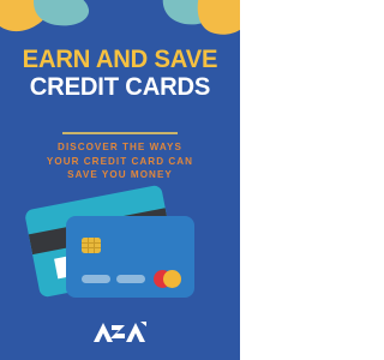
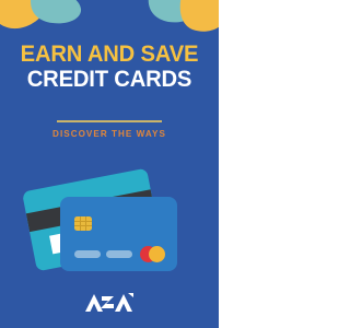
  EARN AND SAVE
  CREDIT CARDS
  DISCOVER THE WAYS
- YOUR CREDIT CARD CAN
- SAVE YOU MONEY
